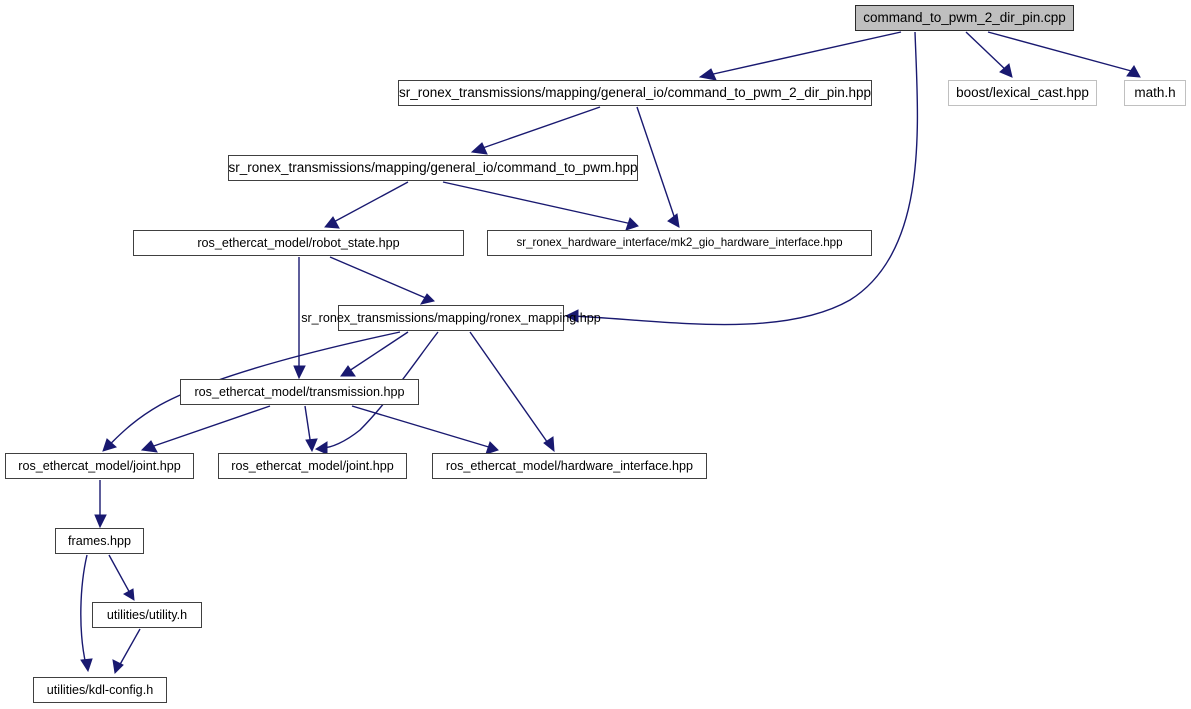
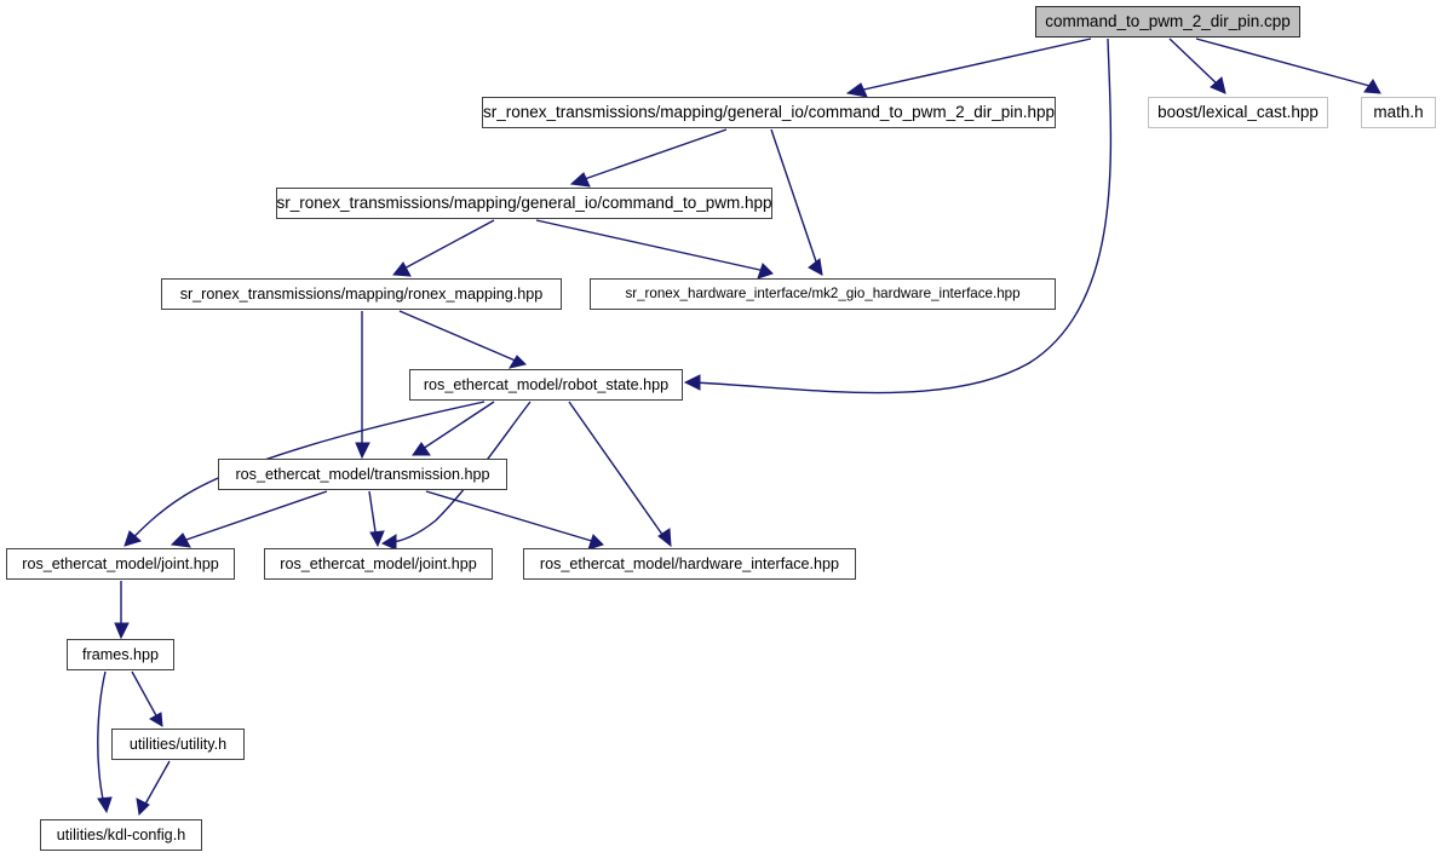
  command_to_pwm_2_dir_pin.cpp
  sr_ronex_transmissions/mapping/general_io/command_to_pwm_2_dir_pin.hpp
  boost/lexical_cast.hpp
  math.h
  sr_ronex_transmissions/mapping/general_io/command_to_pwm.hpp
- ros_ethercat_model/robot_state.hpp
+ sr_ronex_transmissions/mapping/ronex_mapping.hpp
  sr_ronex_hardware_interface/mk2_gio_hardware_interface.hpp
- sr_ronex_transmissions/mapping/ronex_mapping.hpp
+ ros_ethercat_model/robot_state.hpp
  ros_ethercat_model/transmission.hpp
  ros_ethercat_model/joint.hpp
  ros_ethercat_model/joint.hpp
  ros_ethercat_model/hardware_interface.hpp
  frames.hpp
  utilities/utility.h
  utilities/kdl-config.h
